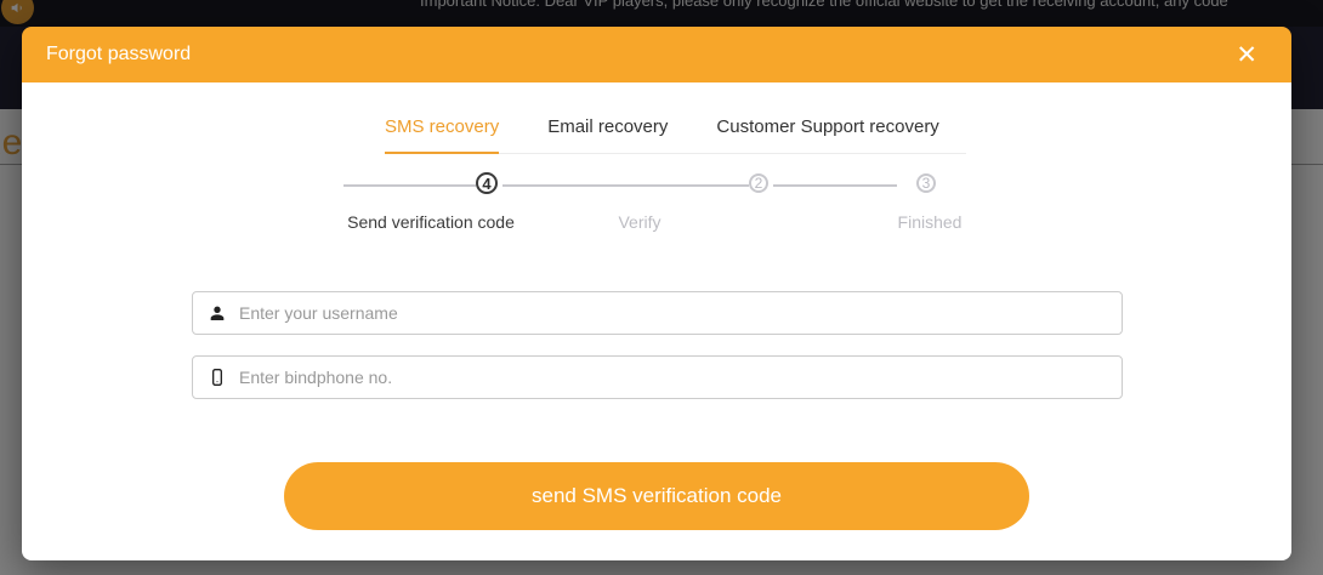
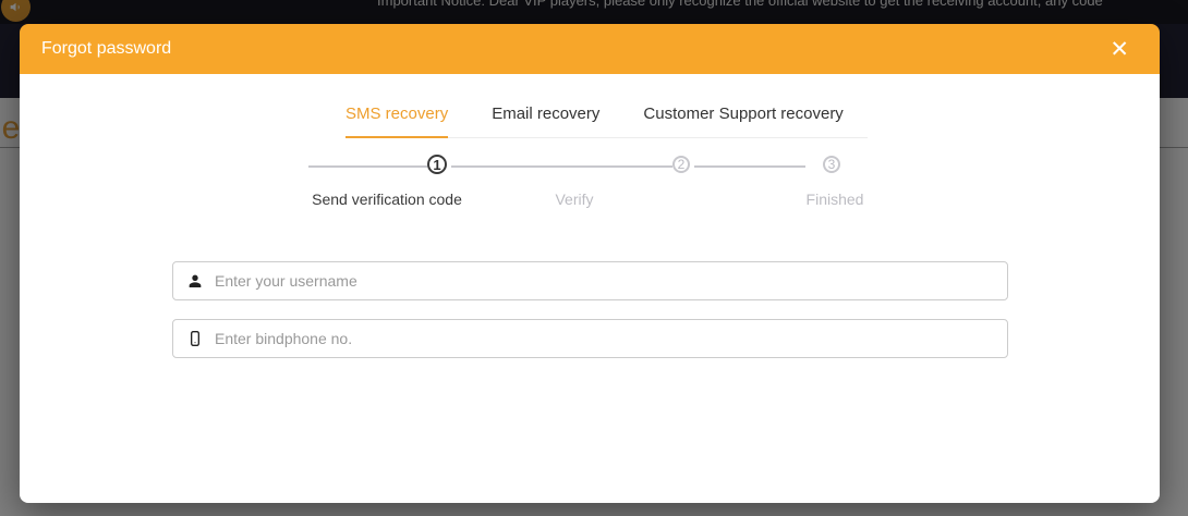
  Important Notice: Dear VIP players, please only recognize the official website to get the receiving account, any code
  Forgot password
  ✕
  SMS recovery
  Email recovery
  Customer Support recovery
- 4
+ 1
  2
  3
  Send verification code
  Verify
  Finished
  Enter your username
  Enter bindphone no.
- send SMS verification code
